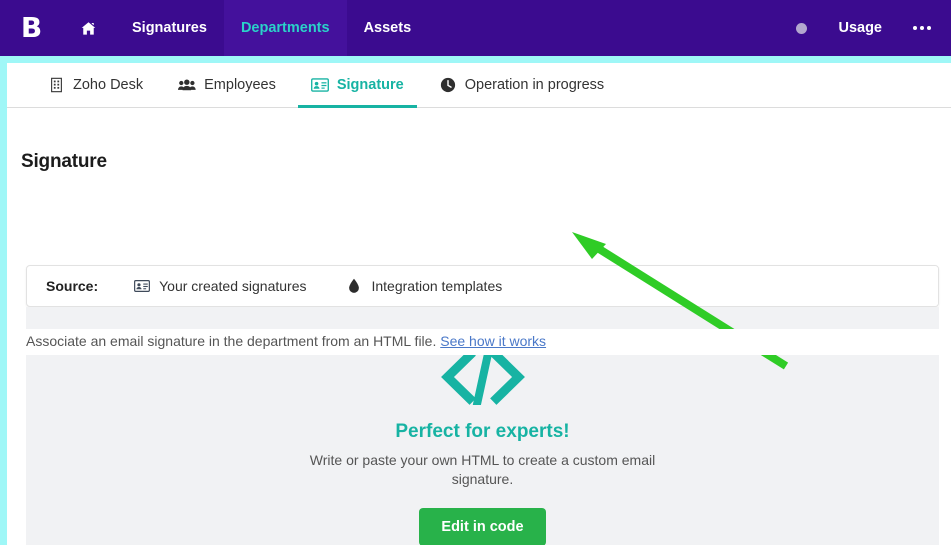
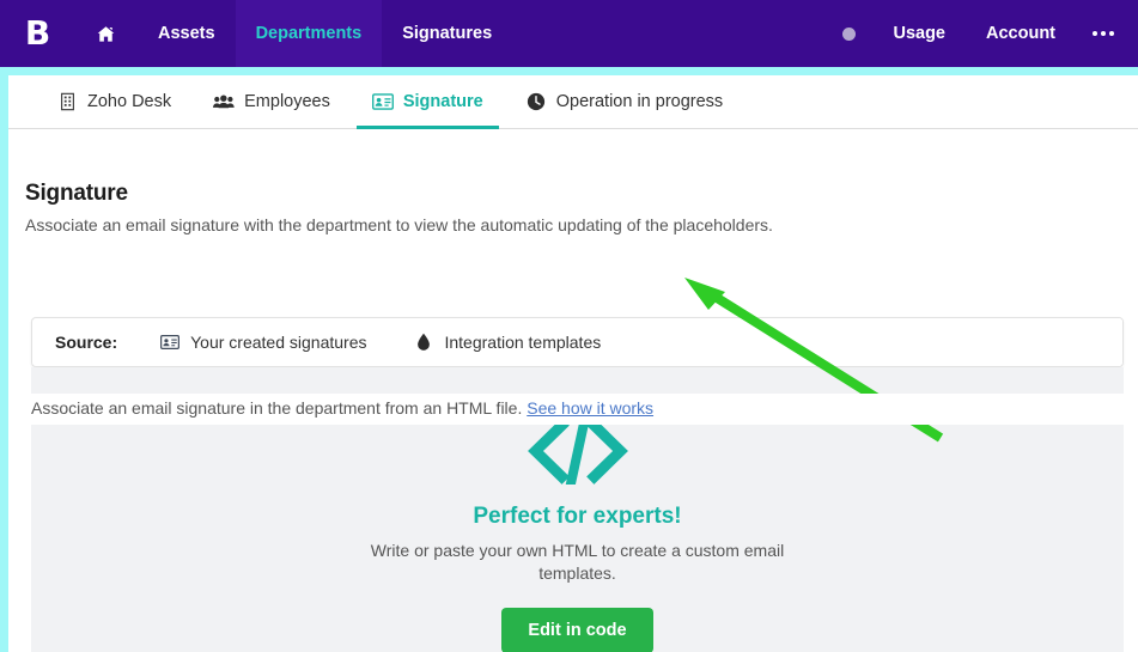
  B
- Signatures
+ Assets
  Departments
- Assets
+ Signatures
  Usage
+ Account
  Zoho Desk
  Employees
  Signature
  Operation in progress
  Signature
+ Associate an email signature with the department to view the automatic updating of the placeholders.
  Source:
  Your created signatures
  Integration templates
  Perfect for experts!
- Write or paste your own HTML to create a custom email signature.
+ Write or paste your own HTML to create a custom email templates.
  Edit in code
  Associate an email signature in the department from an HTML file. See how it works
